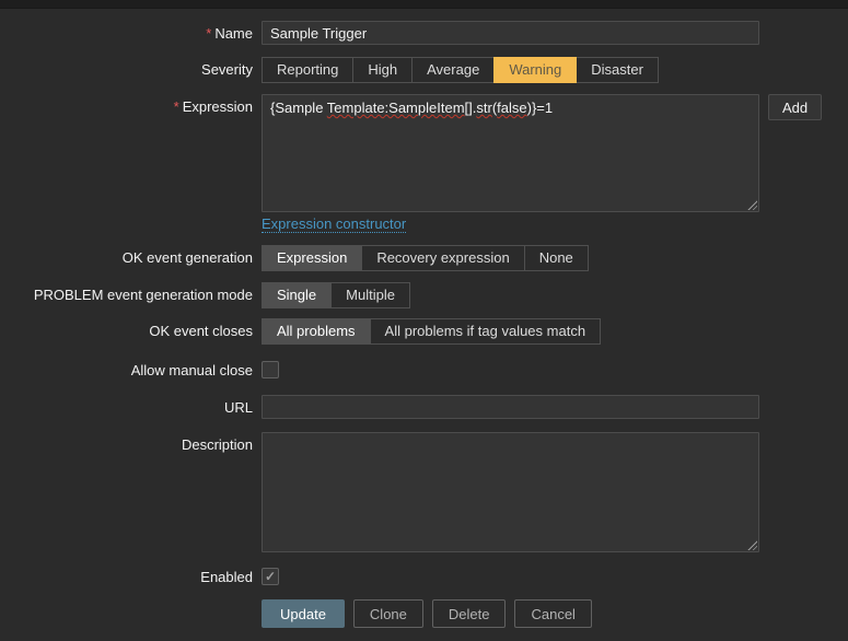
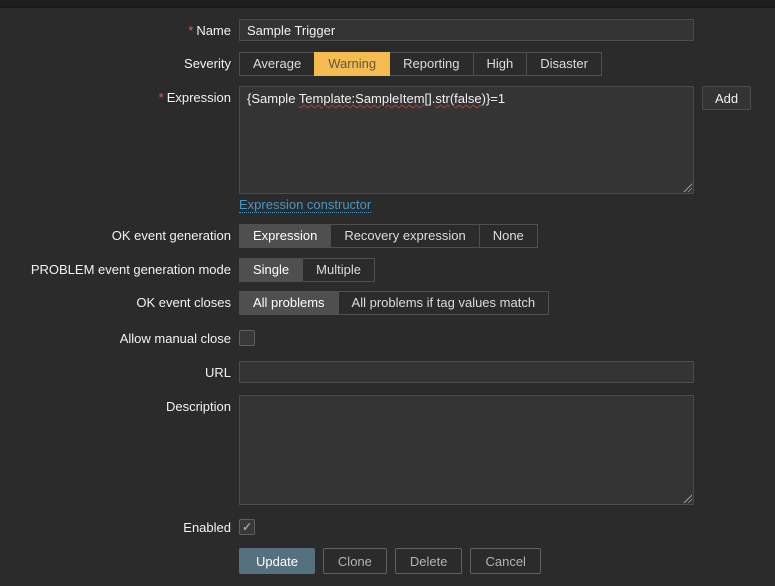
  * Name
  Sample Trigger
  Severity
- Reporting
+ Average
- High
+ Warning
- Average
+ Reporting
- Warning
+ High
  Disaster
  * Expression
  {Sample Template:SampleItem[].str(false)}=1
  Add
  Expression constructor
  OK event generation
  Expression
  Recovery expression
  None
  PROBLEM event generation mode
  Single
  Multiple
  OK event closes
  All problems
  All problems if tag values match
  Allow manual close
  URL
  Description
  Enabled
  Update
  Clone
  Delete
  Cancel
